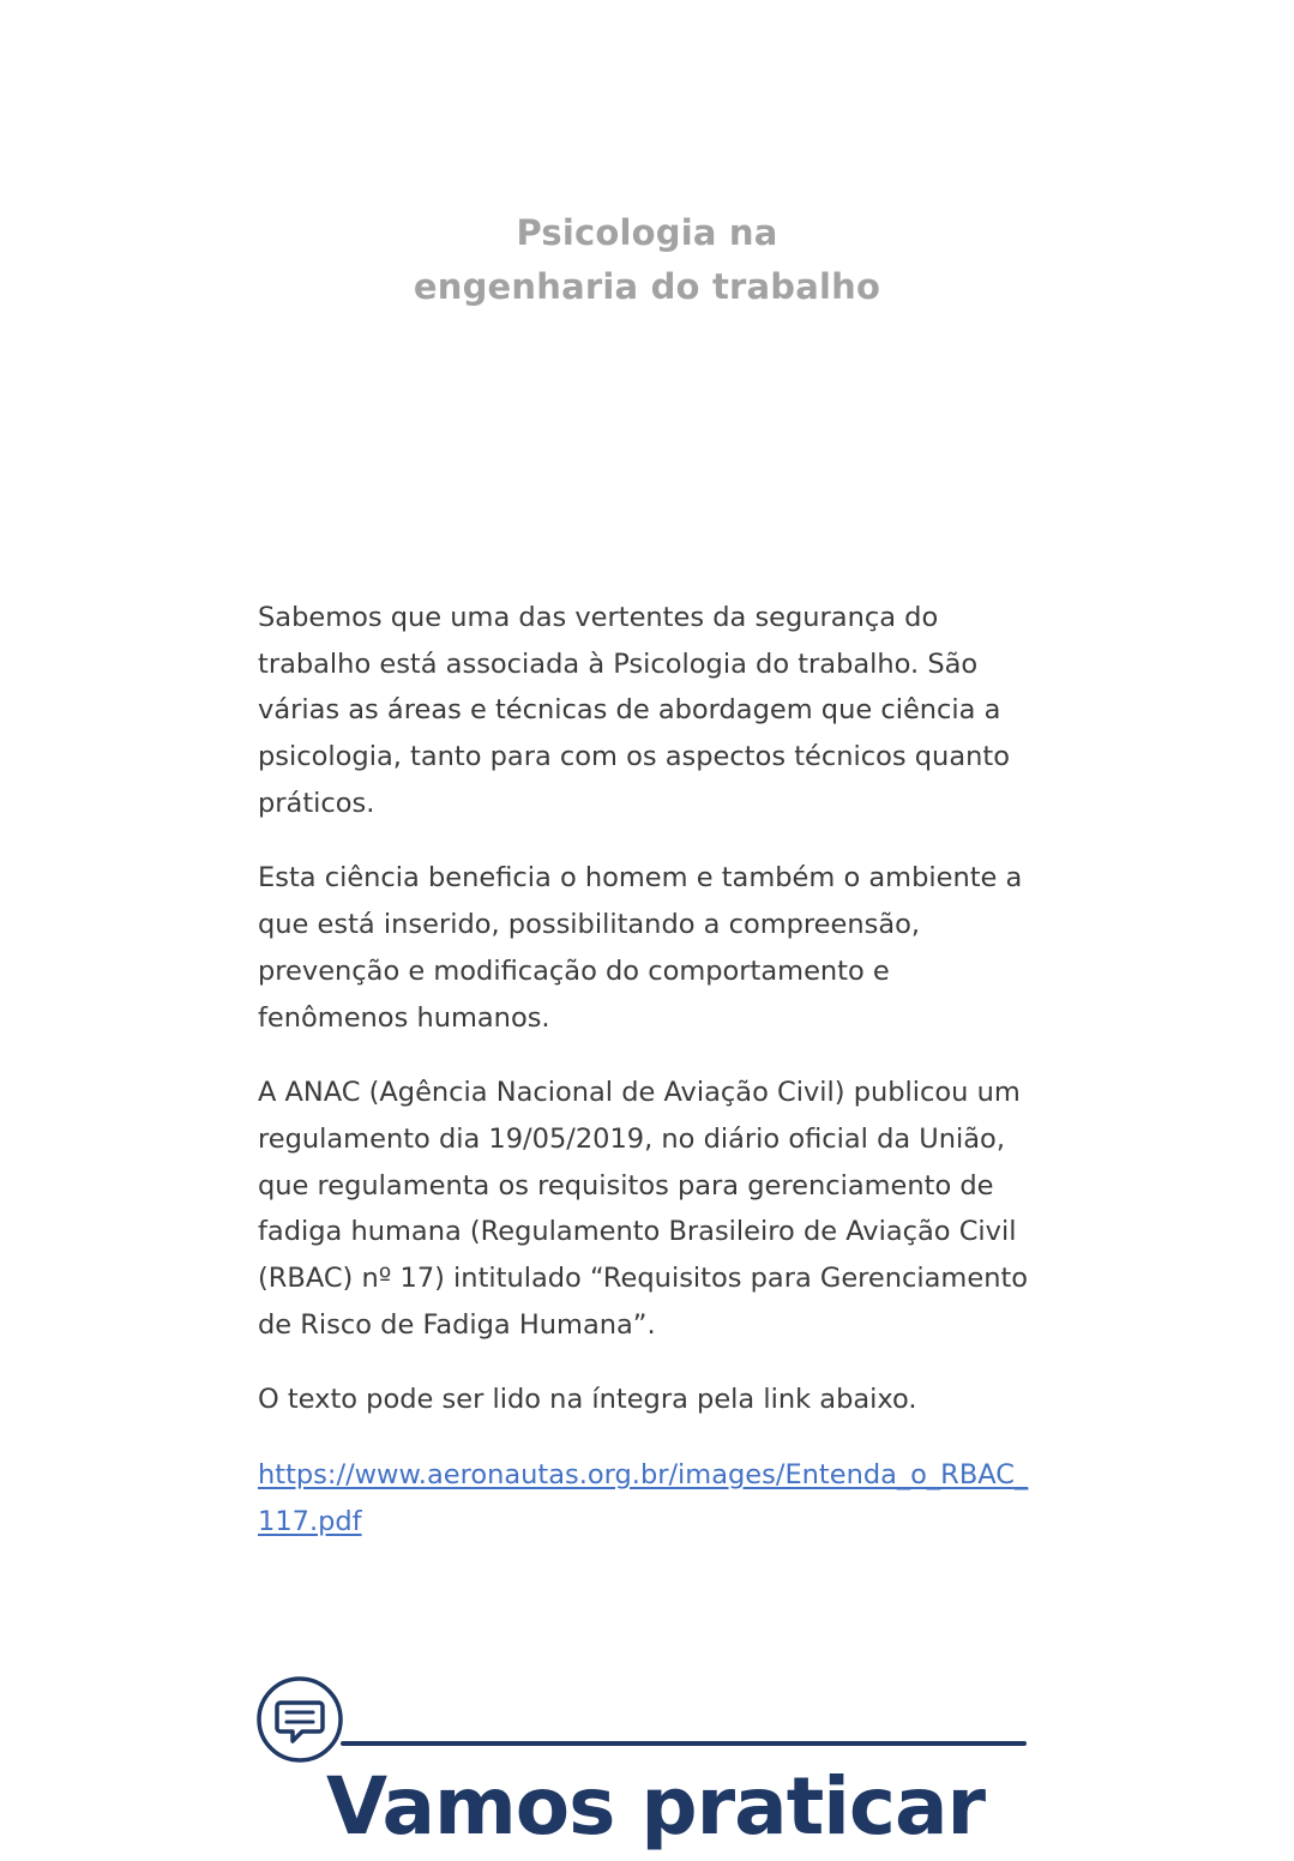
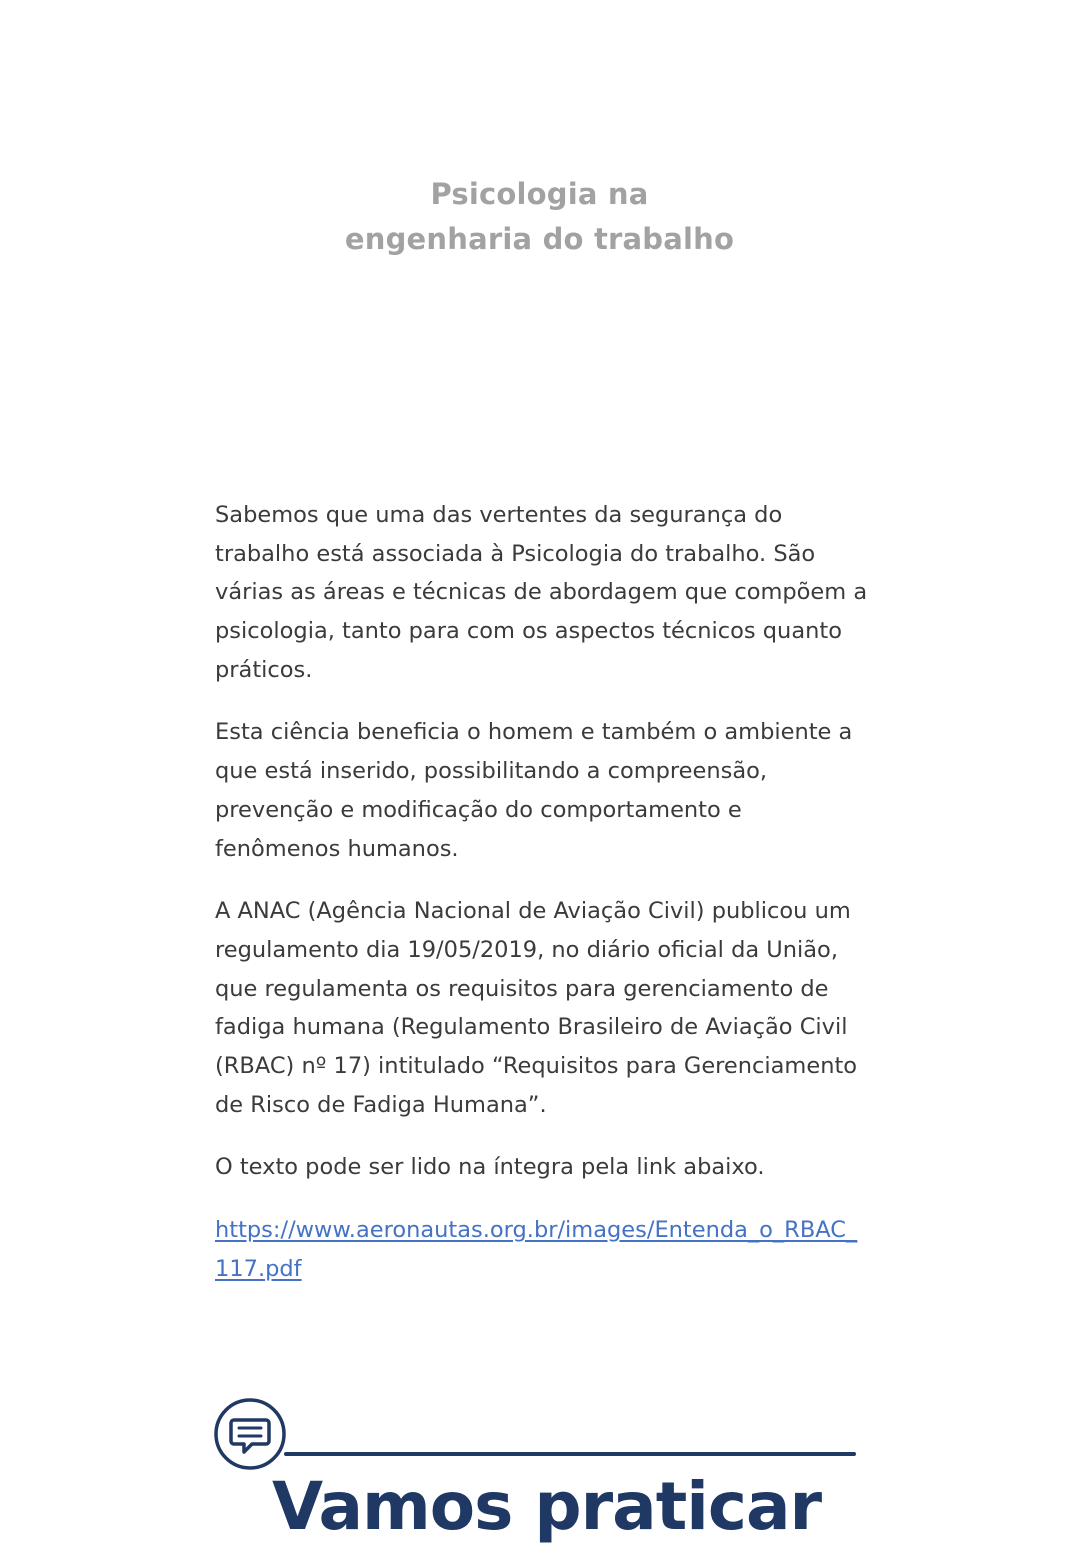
  Psicologia na
  engenharia do trabalho
- Sabemos que uma das vertentes da segurança do trabalho está associada à Psicologia do trabalho. São várias as áreas e técnicas de abordagem que ciência a psicologia, tanto para com os aspectos técnicos quanto práticos.
+ Sabemos que uma das vertentes da segurança do trabalho está associada à Psicologia do trabalho. São várias as áreas e técnicas de abordagem que compõem a psicologia, tanto para com os aspectos técnicos quanto práticos.
  Esta ciência beneficia o homem e também o ambiente a que está inserido, possibilitando a compreensão, prevenção e modificação do comportamento e fenômenos humanos.
  A ANAC (Agência Nacional de Aviação Civil) publicou um regulamento dia 19/05/2019, no diário oficial da União, que regulamenta os requisitos para gerenciamento de fadiga humana (Regulamento Brasileiro de Aviação Civil (RBAC) nº 17) intitulado “Requisitos para Gerenciamento de Risco de Fadiga Humana”.
  O texto pode ser lido na íntegra pela link abaixo.
  https://www.aeronautas.org.br/images/Entenda_o_RBAC_117.pdf
  Vamos praticar
